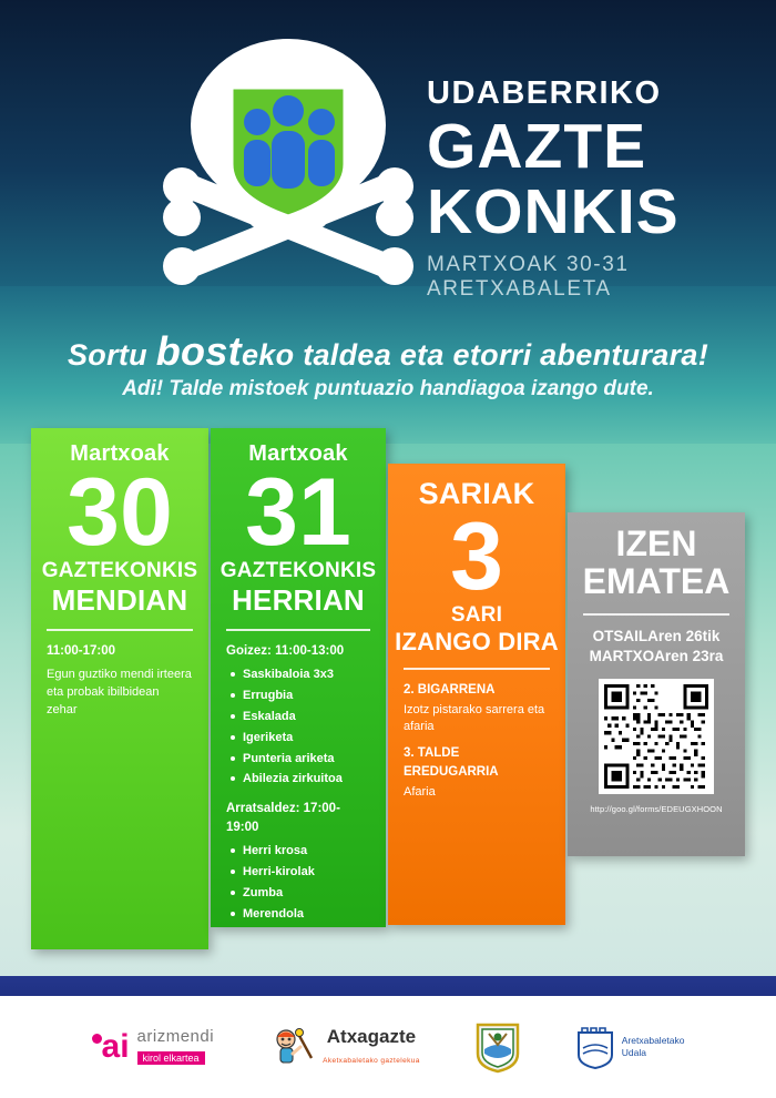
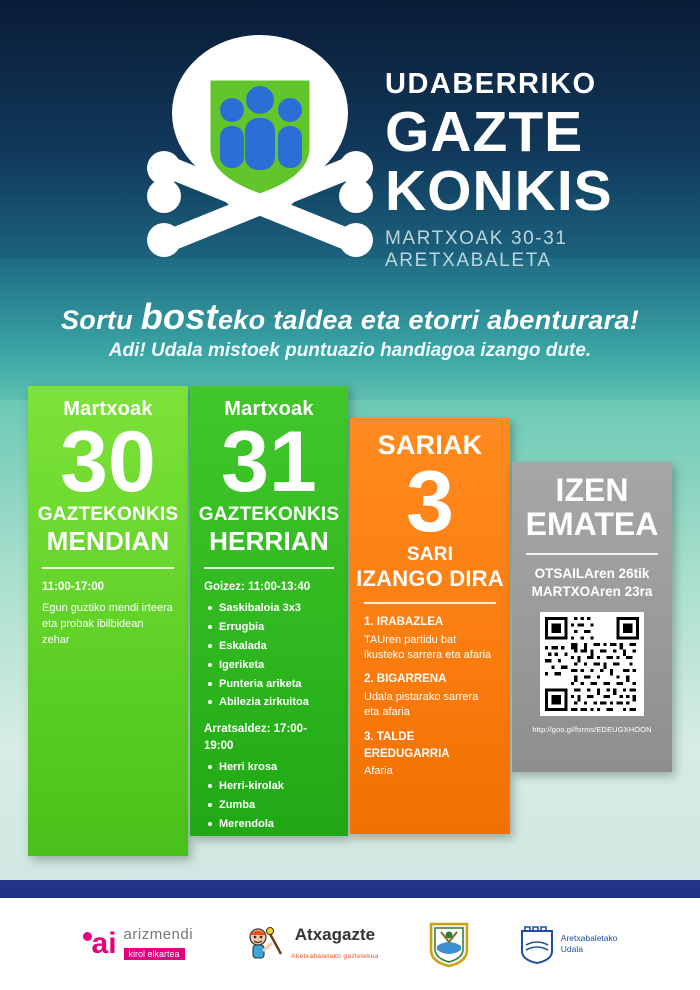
  UDABERRIKO
  GAZTE
  KONKIS
  MARTXOAK 30-31
  ARETXABALETA
  Sortu bosteko taldea eta etorri abenturara!
- Adi! Talde mistoek puntuazio handiagoa izango dute.
+ Adi! Udala mistoek puntuazio handiagoa izango dute.
  Martxoak
  30
  GAZTEKONKIS
  MENDIAN
  11:00-17:00
  Egun guztiko mendi irteera eta probak ibilbidean zehar
  Martxoak
  31
  GAZTEKONKIS
  HERRIAN
- Goizez: 11:00-13:00
+ Goizez: 11:00-13:40
  Saskibaloia 3x3
  Errugbia
  Eskalada
  Igeriketa
  Punteria ariketa
  Abilezia zirkuitoa
  Arratsaldez: 17:00-19:00
  Herri krosa
  Herri-kirolak
  Zumba
  Merendola
  SARIAK
  3
  SARI
  IZANGO DIRA
+ 1. IRABAZLEA
+ TAUren partidu bat ikusteko sarrera eta afaria
  2. BIGARRENA
- Izotz pistarako sarrera eta afaria
+ Udala pistarako sarrera eta afaria
  3. TALDE EREDUGARRIA
  Afaria
  IZEN
  EMATEA
  OTSAILAren 26tik
  MARTXOAren 23ra
  http://goo.gl/forms/EDEUGXHOON
  ai
  arizmendi
  kirol elkartea
  Atxagazte
  Aretxabaletako
  Udala
